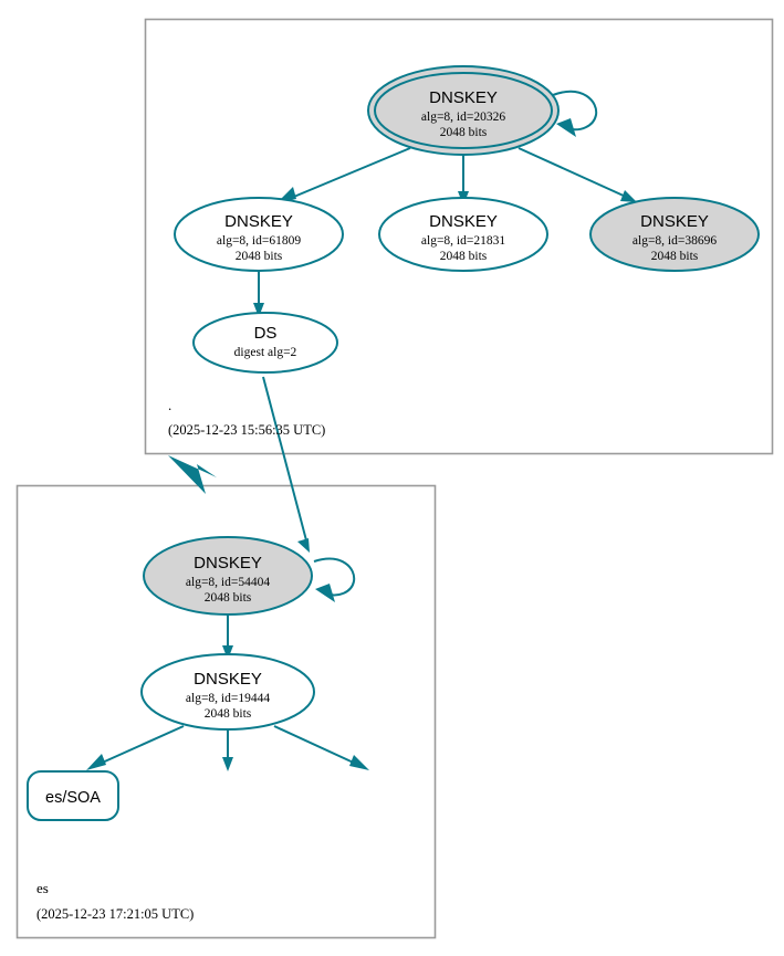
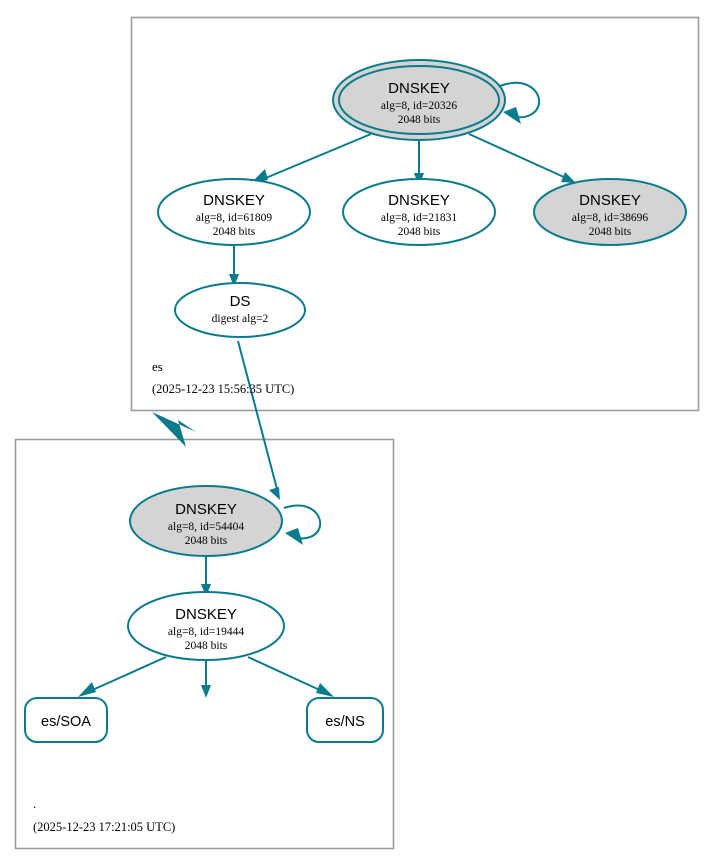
  DNSKEY
  alg=8, id=20326
  2048 bits
  DNSKEY
  alg=8, id=61809
  2048 bits
  DNSKEY
  alg=8, id=21831
  2048 bits
  DNSKEY
  alg=8, id=38696
  2048 bits
  DS
  digest alg=2
- .
+ es
  (2025-12-23 15:56:35 UTC)
  DNSKEY
  alg=8, id=54404
  2048 bits
  DNSKEY
  alg=8, id=19444
  2048 bits
  es/SOA
+ es/NS
- es
+ .
  (2025-12-23 17:21:05 UTC)
